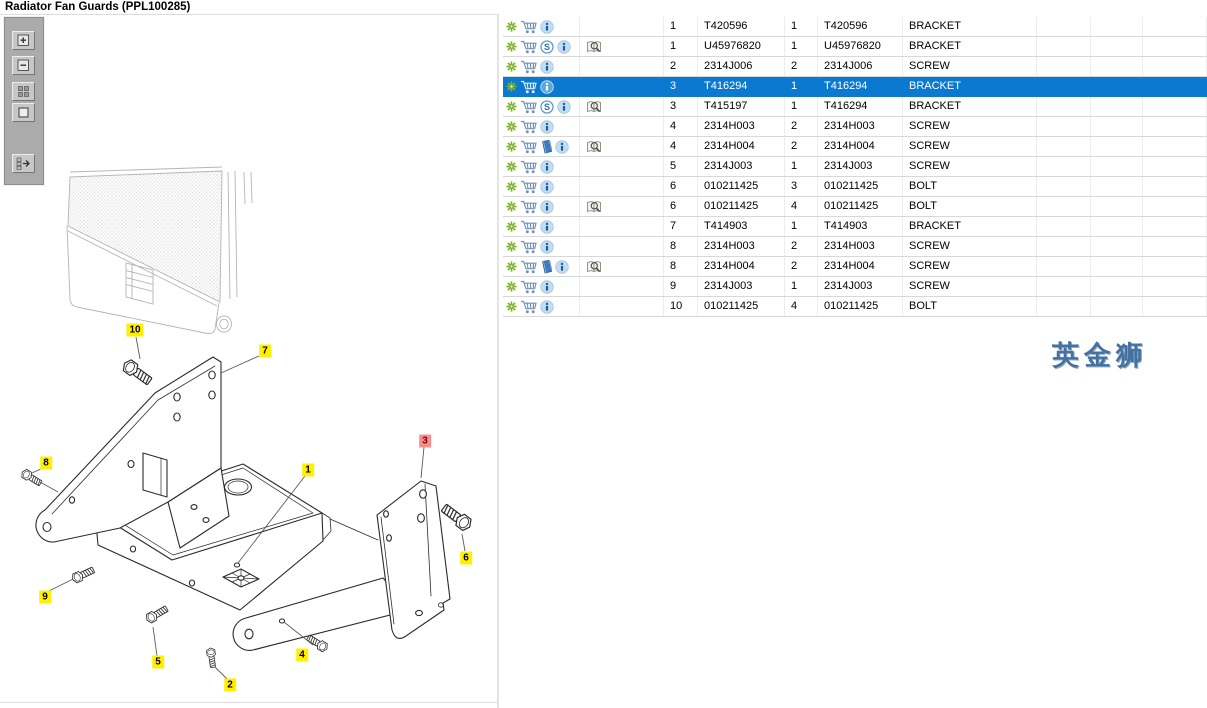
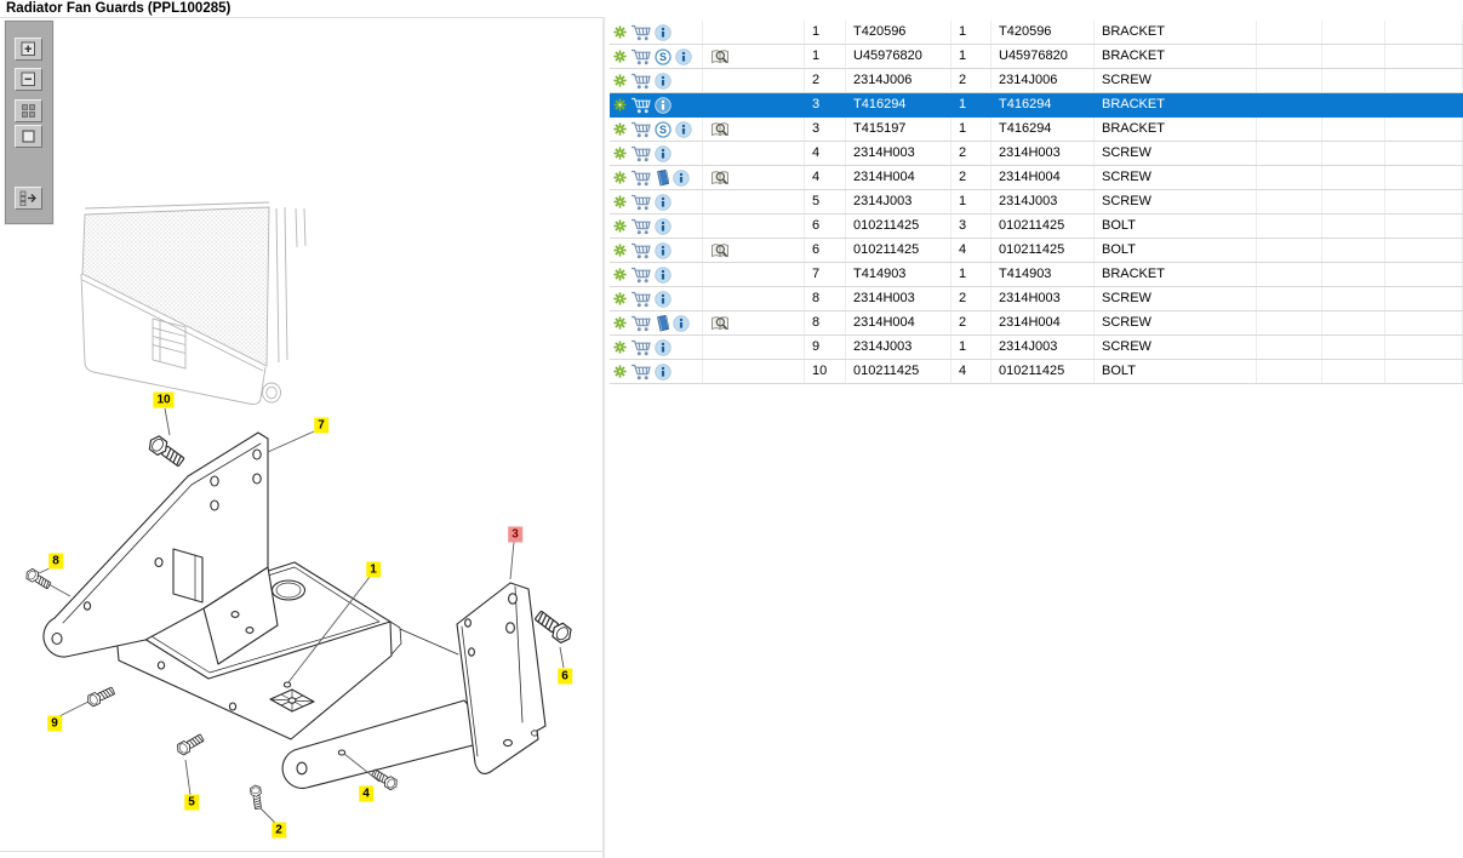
  Radiator Fan Guards (PPL100285)
  10
  7
  8
  1
  3
  6
  9
  5
  2
  4
  1
  T420596
  1
  T420596
  BRACKET
  S
  1
  U45976820
  1
  U45976820
  BRACKET
  2
  2314J006
  2
  2314J006
  SCREW
  3
  T416294
  1
  T416294
  BRACKET
  S
  3
  T415197
  1
  T416294
  BRACKET
  4
  2314H003
  2
  2314H003
  SCREW
  4
  2314H004
  2
  2314H004
  SCREW
  5
  2314J003
  1
  2314J003
  SCREW
  6
  010211425
  3
  010211425
  BOLT
  6
  010211425
  4
  010211425
  BOLT
  7
  T414903
  1
  T414903
  BRACKET
  8
  2314H003
  2
  2314H003
  SCREW
  8
  2314H004
  2
  2314H004
  SCREW
  9
  2314J003
  1
  2314J003
  SCREW
  10
  010211425
  4
  010211425
  BOLT
- 英金狮
